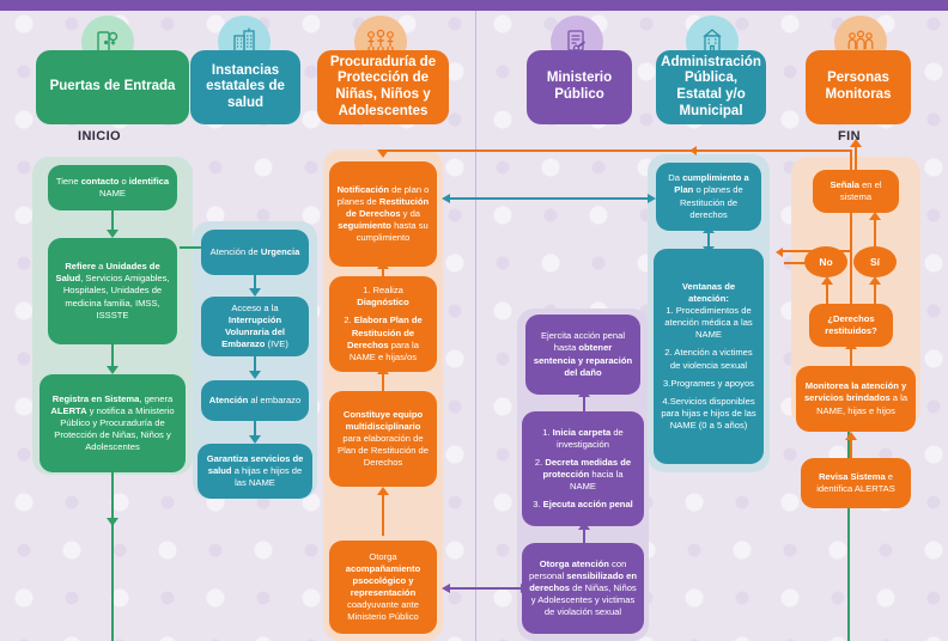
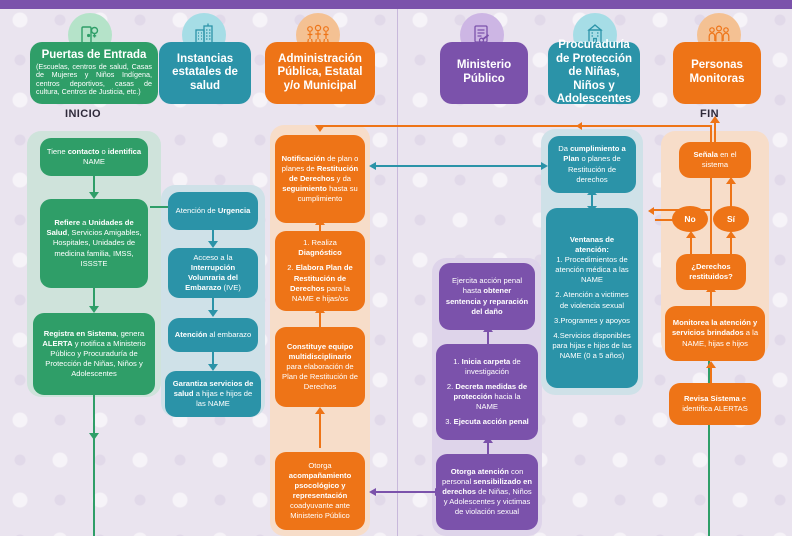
  Puertas de Entrada
+ (Escuelas, centros de salud, Casas de Mujeres y Niños Indígena, centros deportivos, casas de cultura, Centros de Justicia, etc.)
  Instancias estatales de salud
- Procuraduría de Protección de Niñas, Niños y Adolescentes
+ Administración Pública, Estatal y/o Municipal
  Ministerio Público
- Administración Pública, Estatal y/o Municipal
+ Procuraduría de Protección de Niñas, Niños y Adolescentes
  Personas Monitoras
  INICIO
  FIN
  Tiene contacto o identifica NAME
  Refiere a Unidades de Salud, Servicios Amigables, Hospitales, Unidades de medicina familia, IMSS, ISSSTE
  Registra en Sistema, genera ALERTA y notifica a Ministerio Público y Procuraduría de Protección de Niñas, Niños y Adolescentes
  Atención de Urgencia
  Acceso a la Interrupción Volunraria del Embarazo (IVE)
  Atención al embarazo
  Garantiza servicios de salud a hijas e hijos de las NAME
  Notificación de plan o planes de Restitución de Derechos y da seguimiento hasta su cumplimiento
  1. Realiza Diagnóstico2. Elabora Plan de Restitución de Derechos para la NAME e hijas/os
  Constituye equipo multidisciplinario para elaboración de Plan de Restitución de Derechos
  Otorga acompañamiento psocológico y representación coadyuvante ante Ministerio Público
  Ejercita acción penal hasta obtener sentencia y reparación del daño
  1. Inicia carpeta de investigación2. Decreta medidas de protección hacia la NAME3. Ejecuta acción penal
  Otorga atención con personal sensibilizado en derechos de Niñas, Niños y Adolescentes y victimas de violación sexual
  Da cumplimiento a Plan o planes de Restitución de derechos
  Ventanas de atención:
  1. Procedimientos de atención médica a las NAME2. Atención a victimes de violencia sexual3.Programes y apoyos4.Servicios disponibles para hijas e hijos de las NAME (0 a 5 años)
  Señala en el sistema
  No
  Sí
  ¿Derechos restituidos?
  Monitorea la atención y servicios brindados a la NAME, hijas e hijos
  Revisa Sistema e identifica ALERTAS
